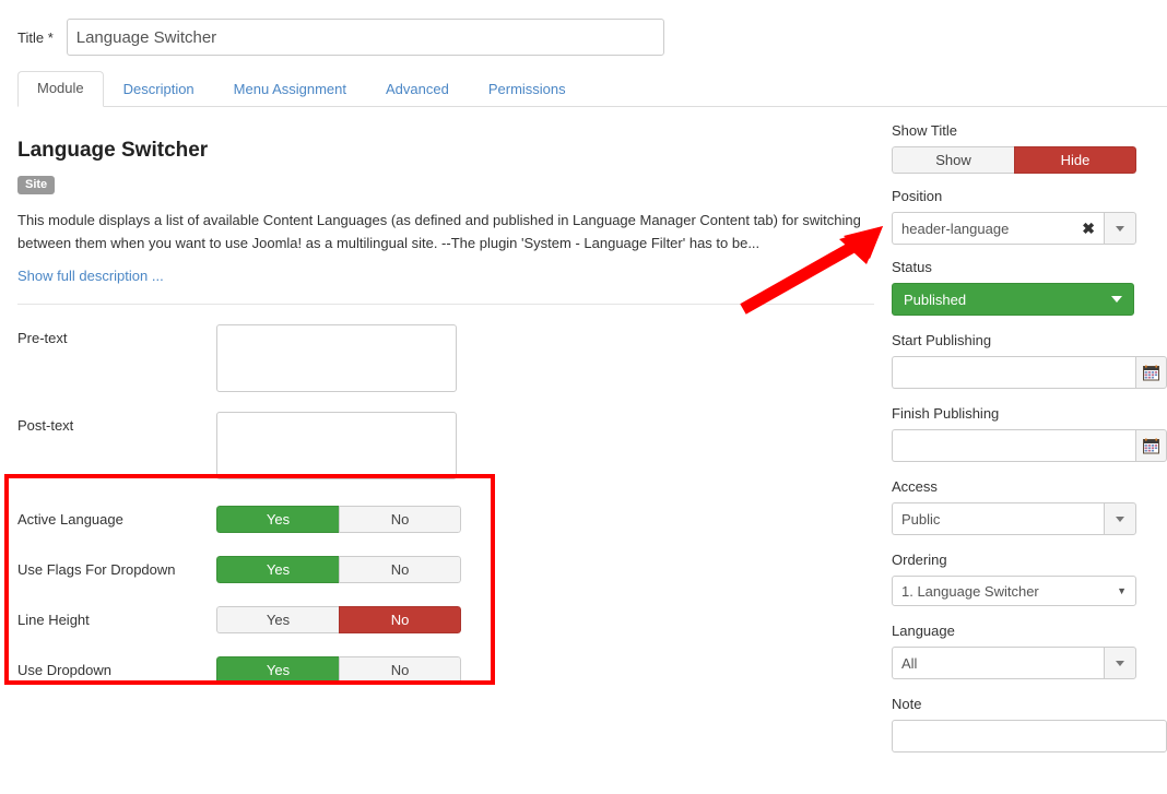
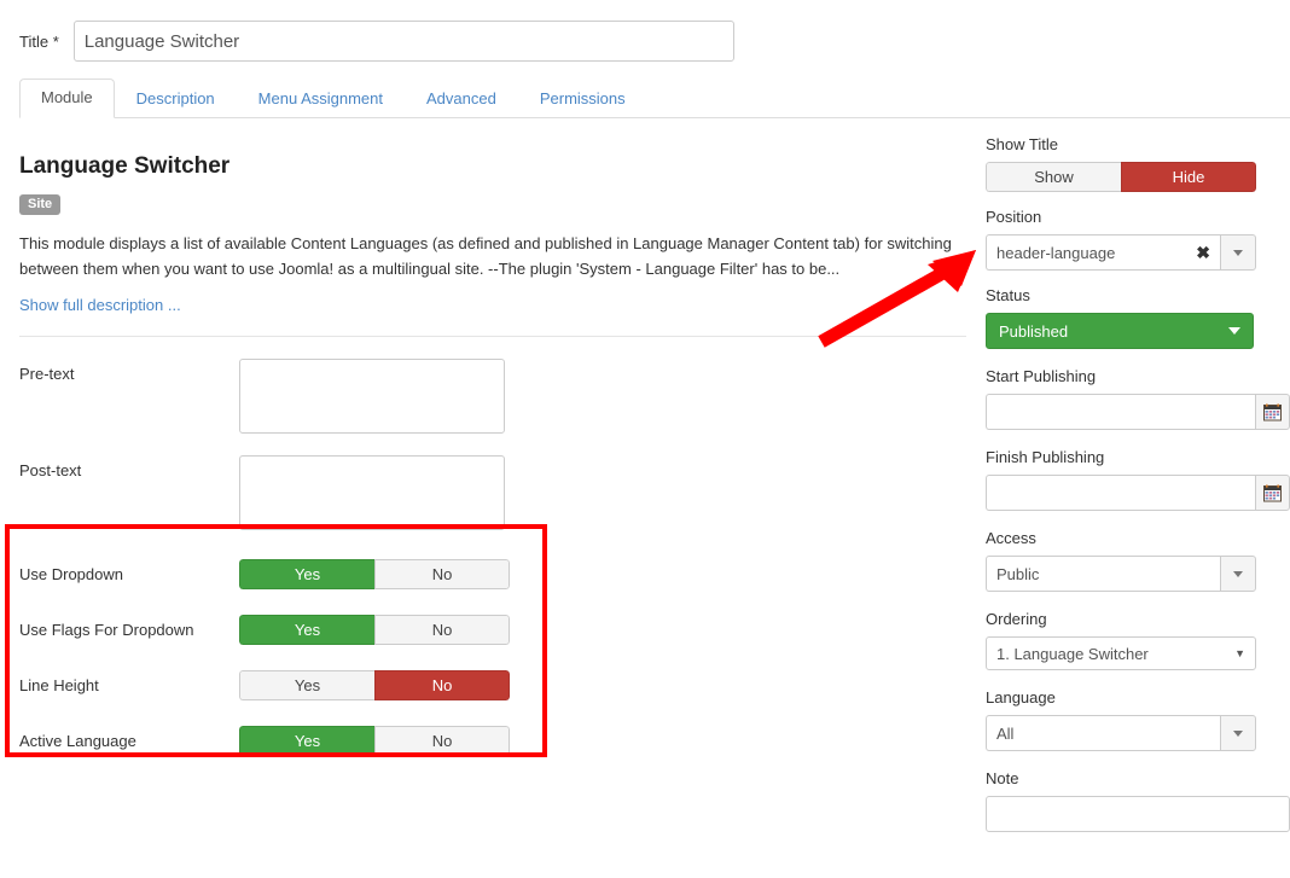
  Title *
  Language Switcher
  Module
  Description
  Menu Assignment
  Advanced
  Permissions
  Language Switcher
  Site
  This module displays a list of available Content Languages (as defined and published in Language Manager Content tab) for switching between them when you want to use Joomla! as a multilingual site. --The plugin 'System - Language Filter' has to be...
  Show full description ...
  Pre-text
  Post-text
- Active Language
+ Use Dropdown
  Yes
  No
  Use Flags For Dropdown
  Yes
  No
  Line Height
  Yes
  No
- Use Dropdown
+ Active Language
  Yes
  No
  Show Title
  Show
  Hide
  Position
  header-language
  ✖
  Status
  Published
  Start Publishing
  Finish Publishing
  Access
  Public
  Ordering
  1. Language Switcher
  ▼
  Language
  All
  Note
